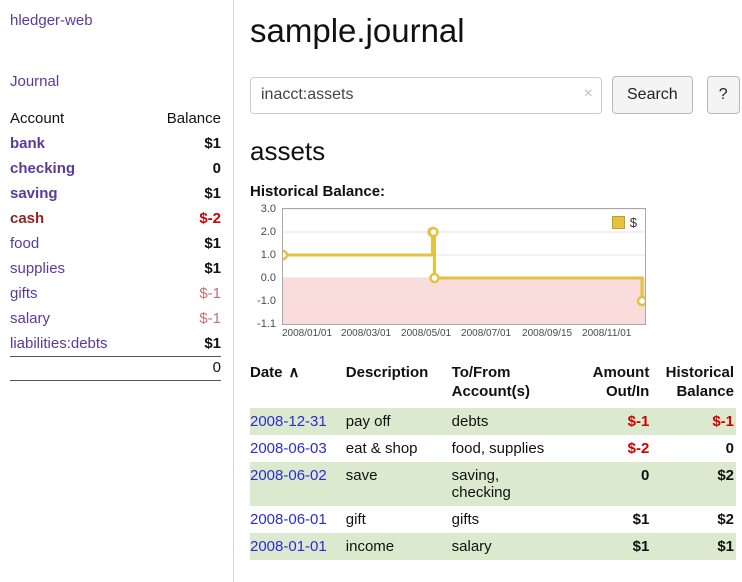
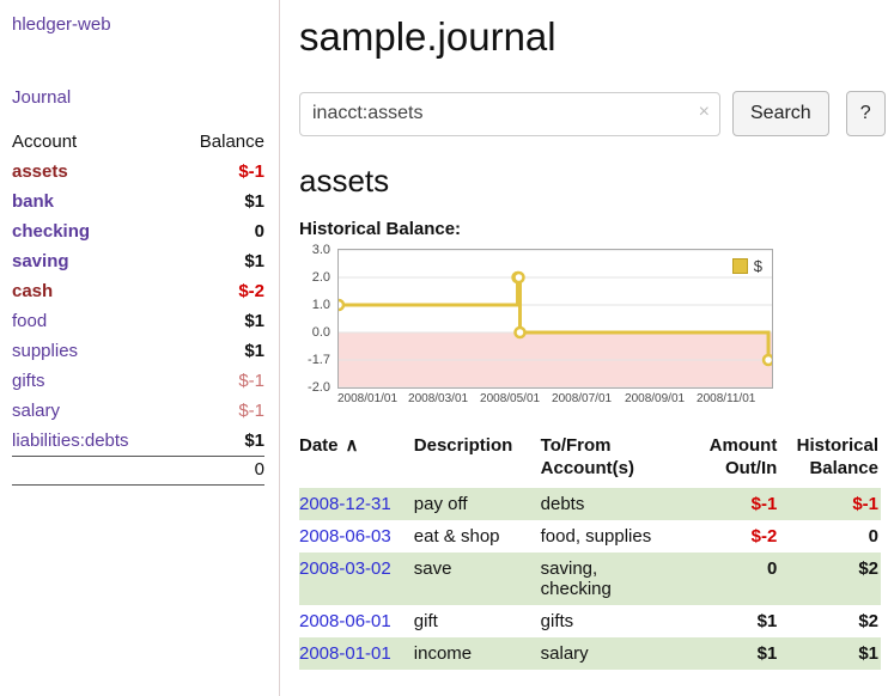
  hledger-web
  Journal
  Account	Balance
+ assets	$-1
  bank	$1
  checking	0
  saving	$1
  cash	$-2
  food	$1
  supplies	$1
  gifts	$-1
  salary	$-1
  liabilities:debts	$1
  	0
  sample.journal
  inacct:assets
  ×
  Search
  ?
  assets
  Historical Balance:
  3.0
  2.0
  1.0
  0.0
- -1.0
+ -1.7
- -1.1
+ -2.0
  $
  2008/01/01
  2008/03/01
  2008/05/01
  2008/07/01
- 2008/09/15
+ 2008/09/01
  2008/11/01
  Date ∧	Description	To/From Account(s)	Amount Out/In	Historical Balance
  2008-12-31	pay off	debts	$-1	$-1
  2008-06-03	eat & shop	food, supplies	$-2	0
- 2008-06-02	save	saving, checking	0	$2
+ 2008-03-02	save	saving, checking	0	$2
  2008-06-01	gift	gifts	$1	$2
  2008-01-01	income	salary	$1	$1
